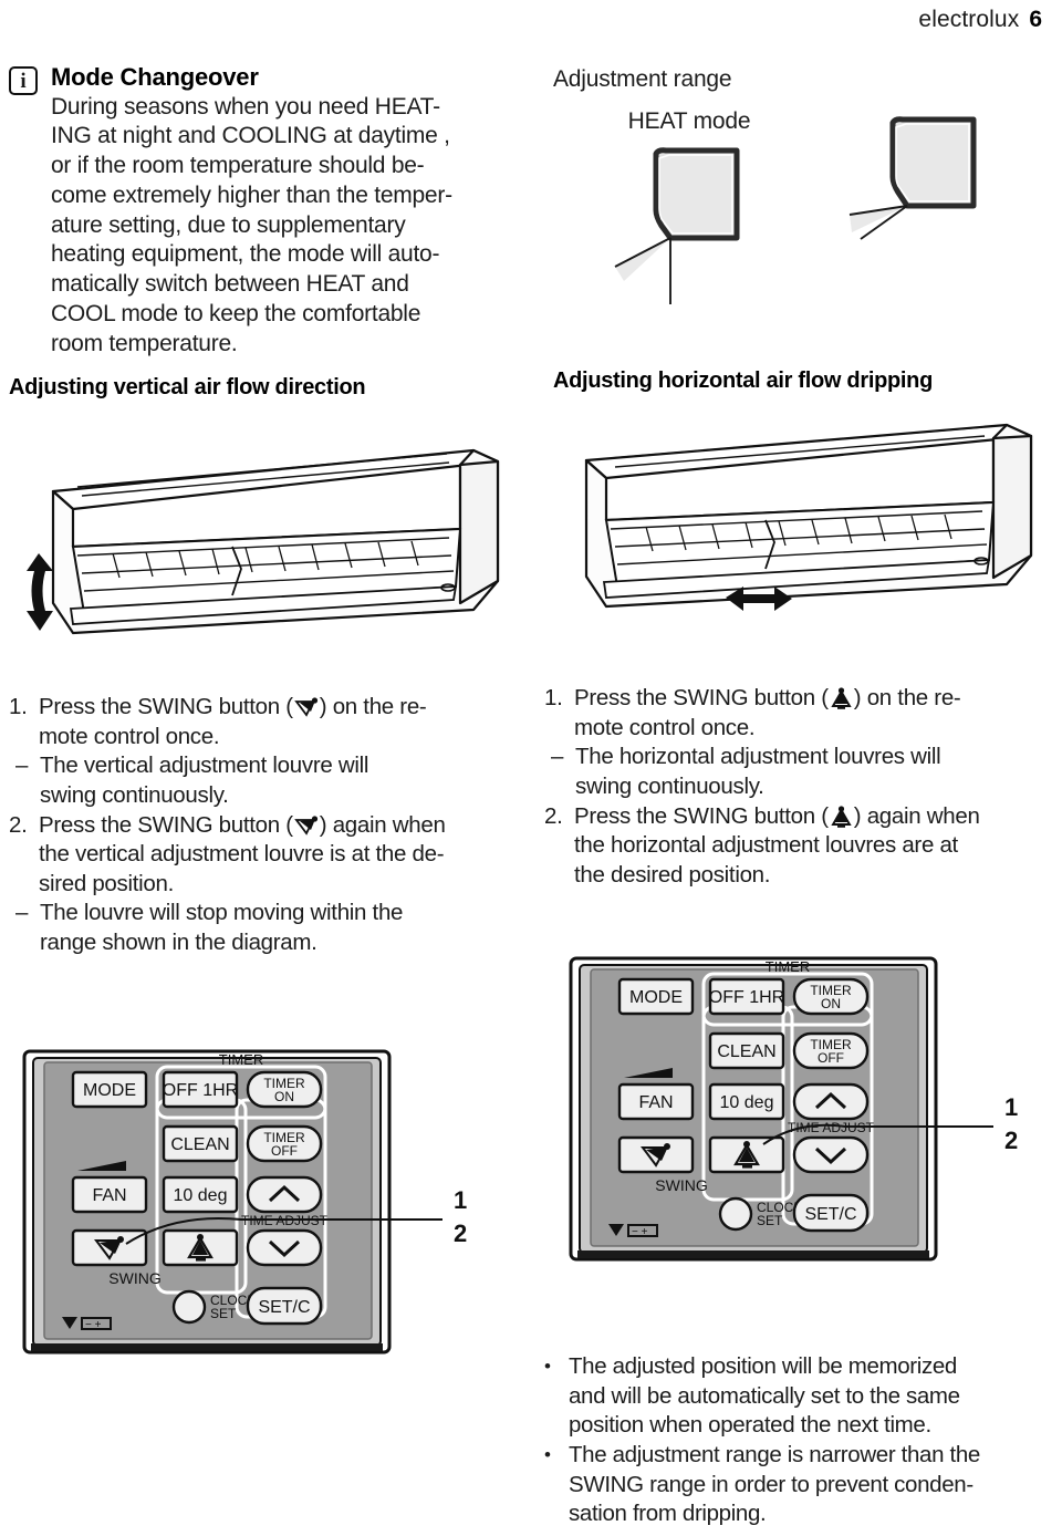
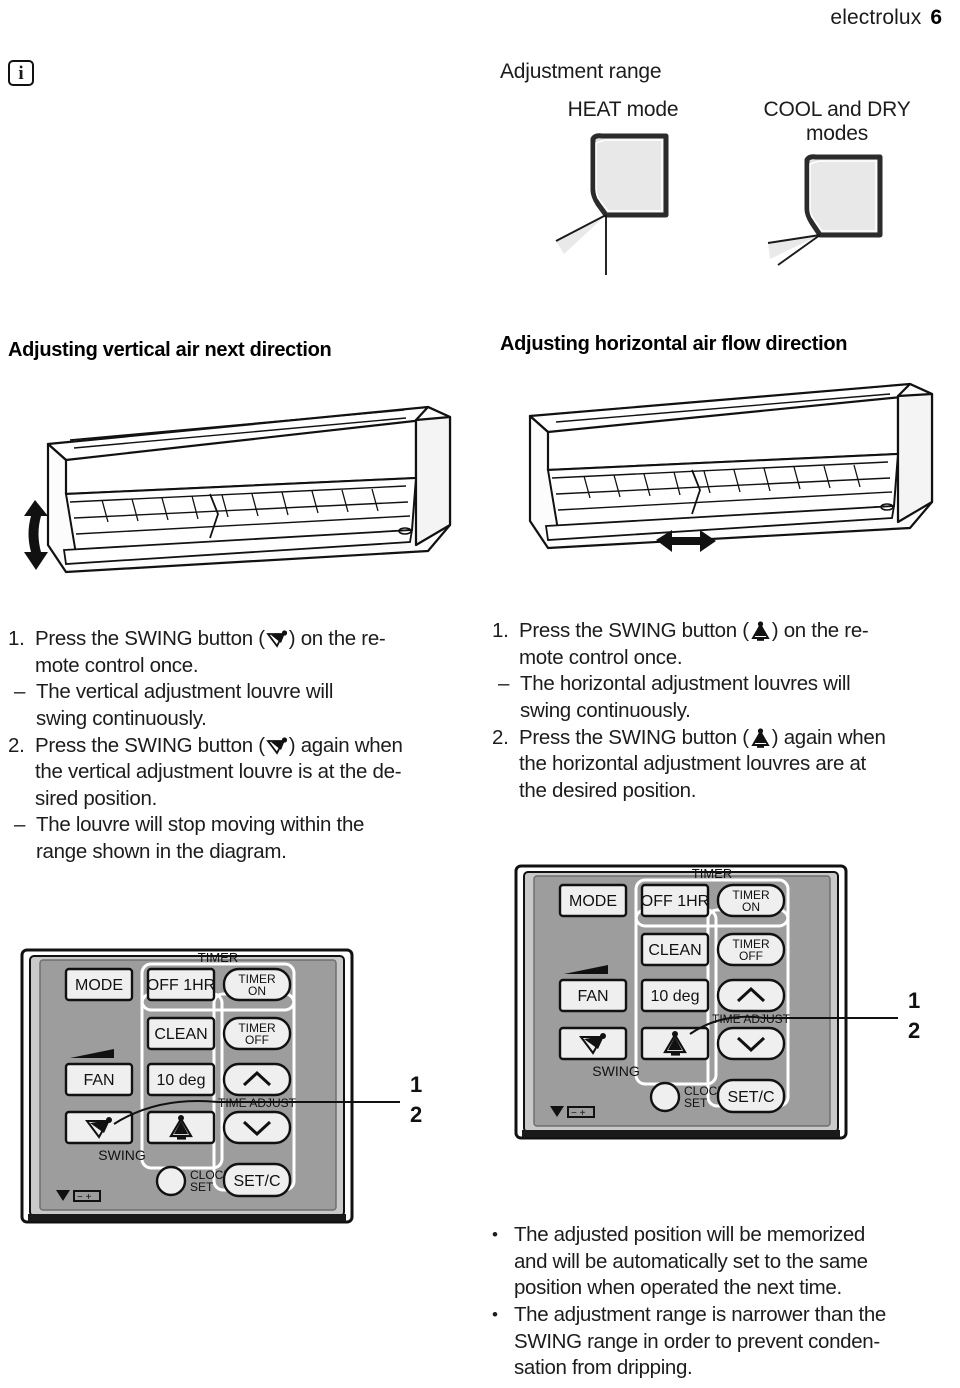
  electrolux
  6
  i
- Mode Changeover
- During seasons when you need HEAT-
- ING at night and COOLING at daytime ,
- or if the room temperature should be-
- come extremely higher than the temper-
- ature setting, due to supplementary
- heating equipment, the mode will auto-
- matically switch between HEAT and
- COOL mode to keep the comfortable
- room temperature.
- Adjusting vertical air flow direction
+ Adjusting vertical air next direction
- Adjusting horizontal air flow dripping
+ Adjusting horizontal air flow direction
  Adjustment range
  HEAT mode
+ COOL and DRY
+ modes
  1.
  Press the SWING button ( ) on the re-
  mote control once.
  –
  The vertical adjustment louvre will
  swing continuously.
  2.
  Press the SWING button ( ) again when
  the vertical adjustment louvre is at the de-
  sired position.
  –
  The louvre will stop moving within the
  range shown in the diagram.
  1.
  Press the SWING button ( ) on the re-
  mote control once.
  –
  The horizontal adjustment louvres will
  swing continuously.
  2.
  Press the SWING button ( ) again when
  the horizontal adjustment louvres are at
  the desired position.
  TIMER
  MODE
  OFF 1HR
  TIMER
  ON
  CLEAN
  TIMER
  OFF
  FAN
  10 deg
  SWING
  CLOC
  SET
  SET/C
  − +
  1
  2
  TIMER
  MODE
  OFF 1HR
  TIMER
  ON
  CLEAN
  TIMER
  OFF
  FAN
  10 deg
  SWING
  CLOC
  SET
  SET/C
  − +
  1
  2
  •
  The adjusted position will be memorized
  and will be automatically set to the same
  position when operated the next time.
  •
  The adjustment range is narrower than the
  SWING range in order to prevent conden-
  sation from dripping.
